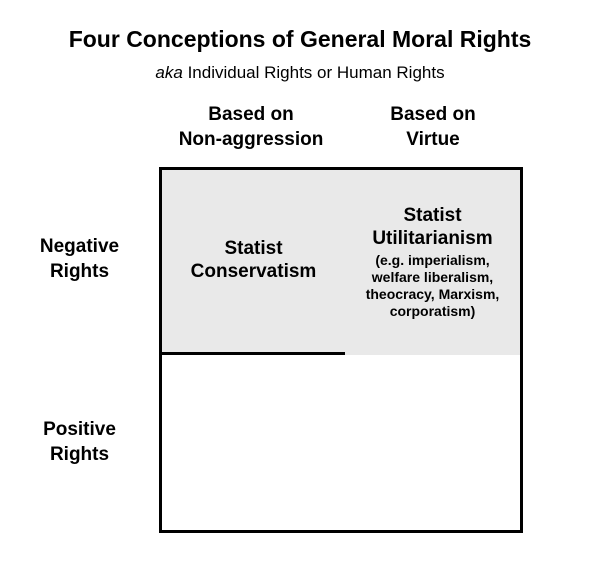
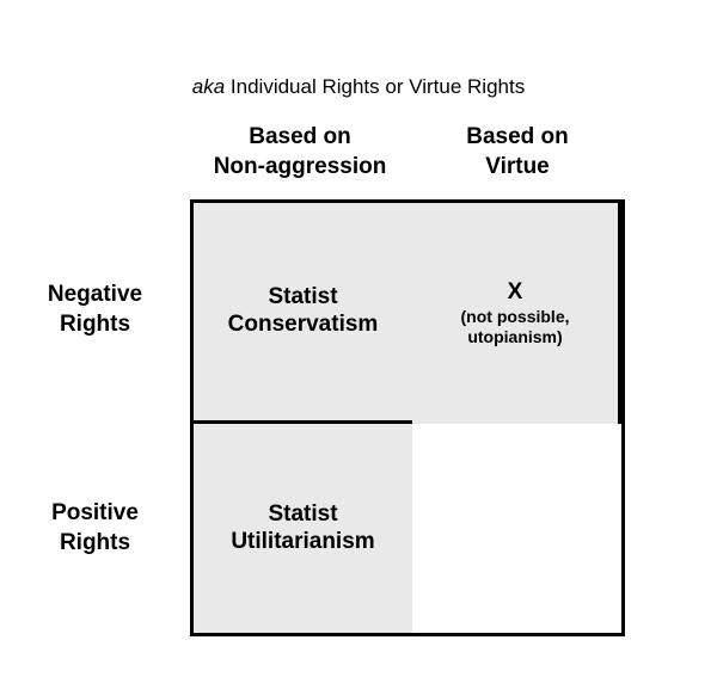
- Four Conceptions of General Moral Rights
- aka Individual Rights or Human Rights
+ aka Individual Rights or Virtue Rights
  Based on
  Non-aggression
  Based on
  Virtue
  Negative
  Rights
  Positive
  Rights
  Statist
  Conservatism
+ X
+ (not possible,
+ utopianism)
  Statist
  Utilitarianism
- (e.g. imperialism,
- welfare liberalism,
- theocracy, Marxism,
- corporatism)
